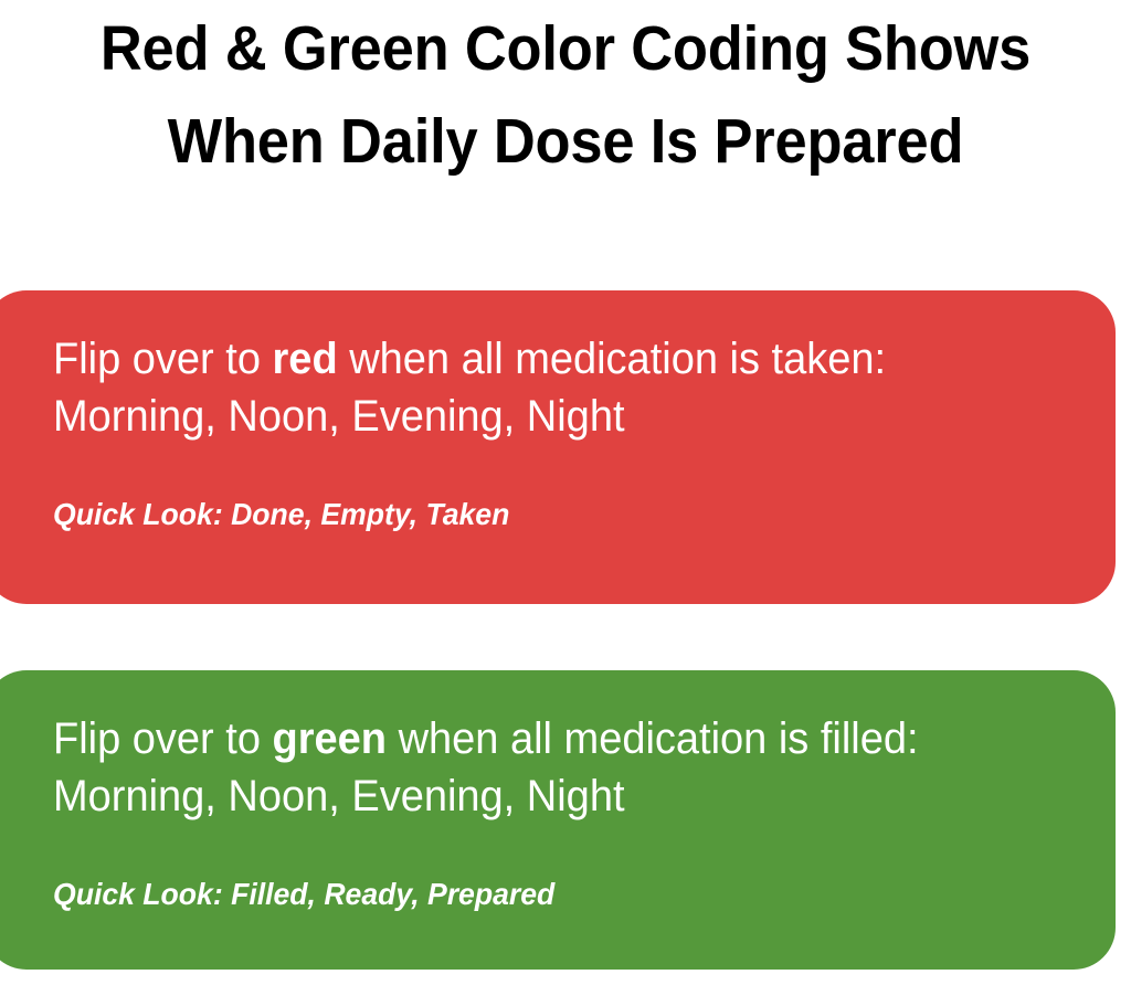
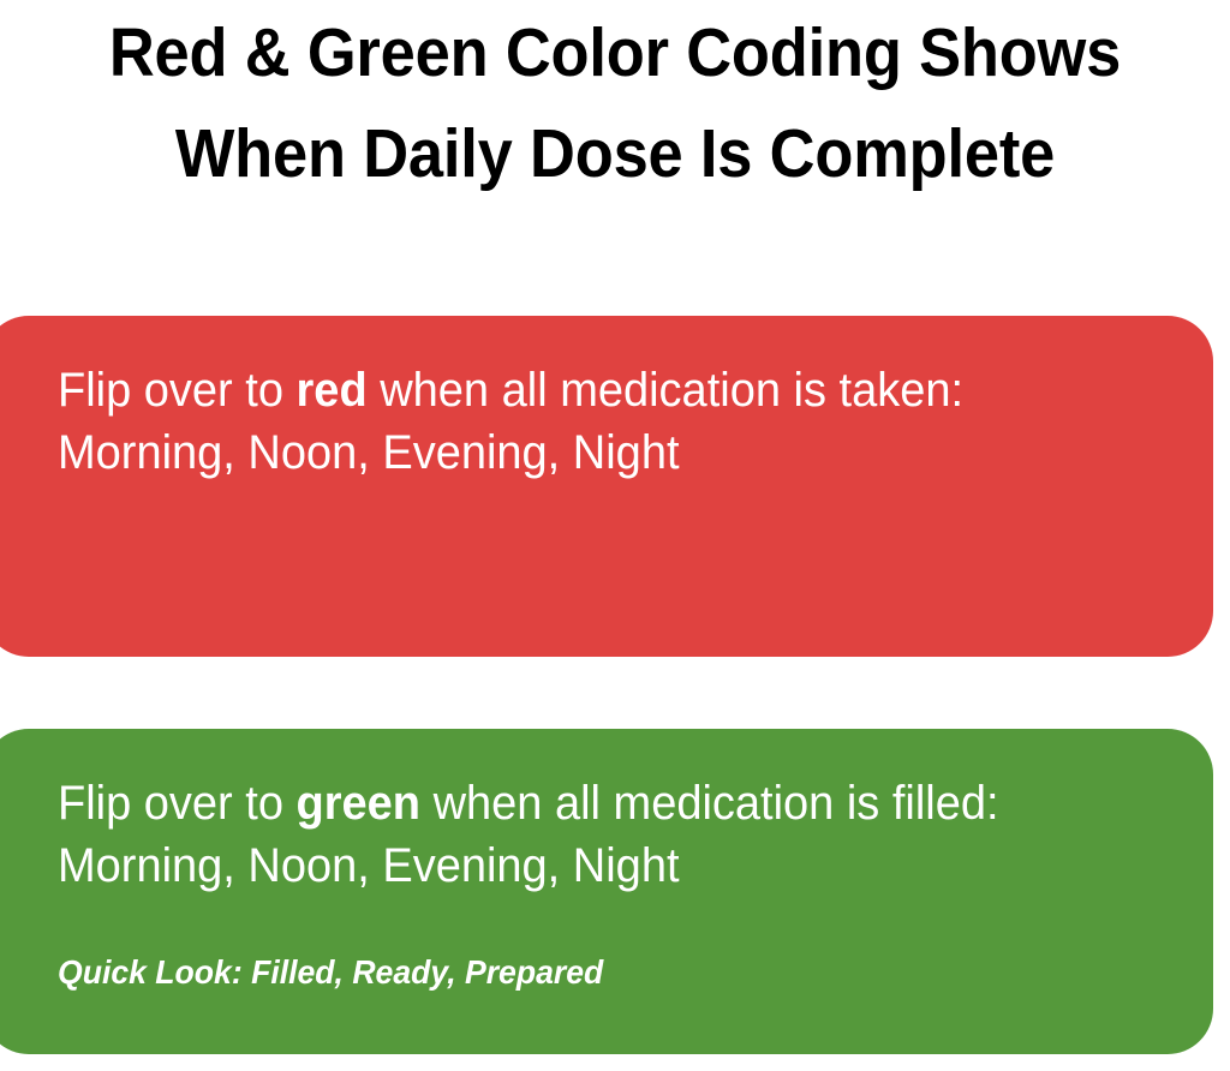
  Red & Green Color Coding Shows
- When Daily Dose Is Prepared
+ When Daily Dose Is Complete
  Flip over to red when all medication is taken:
  Morning, Noon, Evening, Night
- Quick Look: Done, Empty, Taken
  Flip over to green when all medication is filled:
  Morning, Noon, Evening, Night
  Quick Look: Filled, Ready, Prepared
